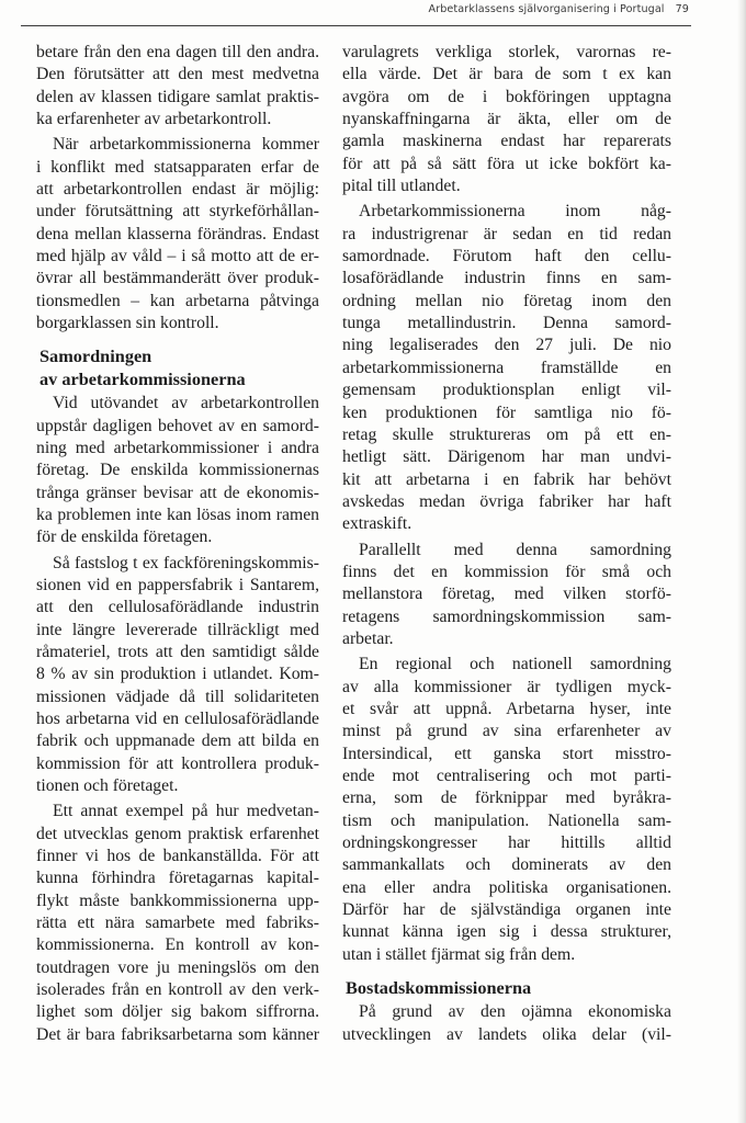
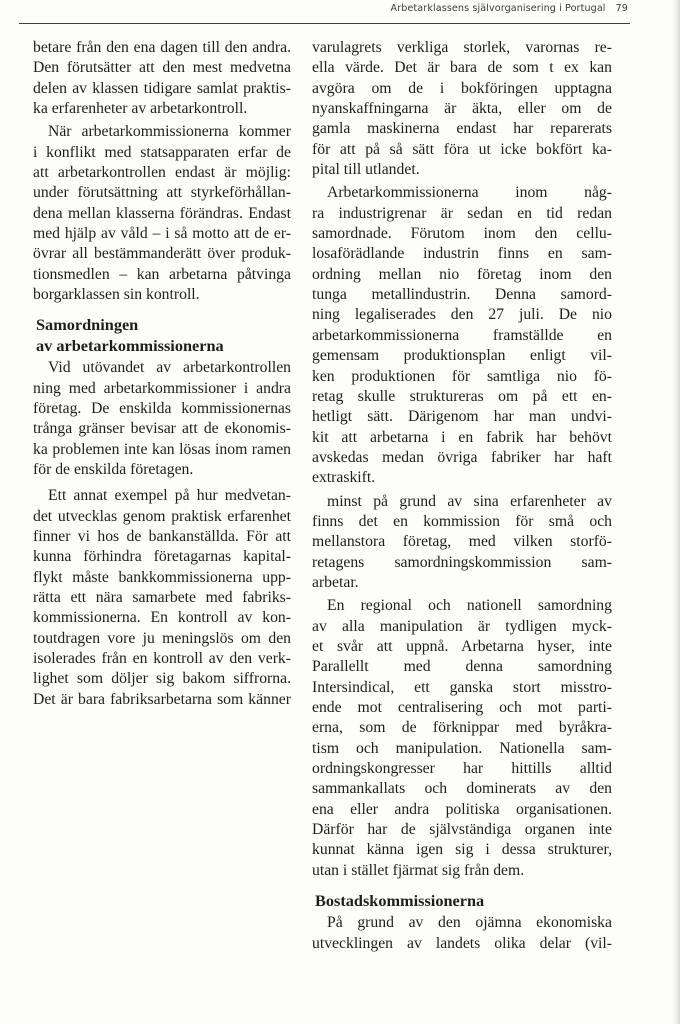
  Arbetarklassens självorganisering i Portugal 79
  betare från den ena dagen till den andra.
  Den förutsätter att den mest medvetna
  delen av klassen tidigare samlat praktis-
  ka erfarenheter av arbetarkontroll.
  När arbetarkommissionerna kommer
  i konflikt med statsapparaten erfar de
  att arbetarkontrollen endast är möjlig:
  under förutsättning att styrkeförhållan-
  dena mellan klasserna förändras. Endast
  med hjälp av våld – i så motto att de er-
  övrar all bestämmanderätt över produk-
  tionsmedlen – kan arbetarna påtvinga
  borgarklassen sin kontroll.
  Samordningen
  av arbetarkommissionerna
  Vid utövandet av arbetarkontrollen
- uppstår dagligen behovet av en samord-
  ning med arbetarkommissioner i andra
  företag. De enskilda kommissionernas
  trånga gränser bevisar att de ekonomis-
  ka problemen inte kan lösas inom ramen
  för de enskilda företagen.
- Så fastslog t ex fackföreningskommis-
- sionen vid en pappersfabrik i Santarem,
- att den cellulosaförädlande industrin
- inte längre levererade tillräckligt med
- råmateriel, trots att den samtidigt sålde
- 8 % av sin produktion i utlandet. Kom-
- missionen vädjade då till solidariteten
- hos arbetarna vid en cellulosaförädlande
- fabrik och uppmanade dem att bilda en
- kommission för att kontrollera produk-
- tionen och företaget.
  Ett annat exempel på hur medvetan-
  det utvecklas genom praktisk erfarenhet
  finner vi hos de bankanställda. För att
  kunna förhindra företagarnas kapital-
  flykt måste bankkommissionerna upp-
  rätta ett nära samarbete med fabriks-
  kommissionerna. En kontroll av kon-
  toutdragen vore ju meningslös om den
  isolerades från en kontroll av den verk-
  lighet som döljer sig bakom siffrorna.
  Det är bara fabriksarbetarna som känner
  varulagrets verkliga storlek, varornas re-
  ella värde. Det är bara de som t ex kan
  avgöra om de i bokföringen upptagna
  nyanskaffningarna är äkta, eller om de
  gamla maskinerna endast har reparerats
  för att på så sätt föra ut icke bokfört ka-
  pital till utlandet.
  Arbetarkommissionerna inom någ-
  ra industrigrenar är sedan en tid redan
- samordnade. Förutom haft den cellu-
+ samordnade. Förutom inom den cellu-
  losaförädlande industrin finns en sam-
  ordning mellan nio företag inom den
  tunga metallindustrin. Denna samord-
  ning legaliserades den 27 juli. De nio
  arbetarkommissionerna framställde en
  gemensam produktionsplan enligt vil-
  ken produktionen för samtliga nio fö-
  retag skulle struktureras om på ett en-
  hetligt sätt. Därigenom har man undvi-
  kit att arbetarna i en fabrik har behövt
  avskedas medan övriga fabriker har haft
  extraskift.
- Parallellt med denna samordning
+ minst på grund av sina erfarenheter av
  finns det en kommission för små och
  mellanstora företag, med vilken storfö-
  retagens samordningskommission sam-
  arbetar.
  En regional och nationell samordning
- av alla kommissioner är tydligen myck-
+ av alla manipulation är tydligen myck-
  et svår att uppnå. Arbetarna hyser, inte
- minst på grund av sina erfarenheter av
+ Parallellt med denna samordning
  Intersindical, ett ganska stort misstro-
  ende mot centralisering och mot parti-
  erna, som de förknippar med byråkra-
  tism och manipulation. Nationella sam-
  ordningskongresser har hittills alltid
  sammankallats och dominerats av den
  ena eller andra politiska organisationen.
  Därför har de självständiga organen inte
  kunnat känna igen sig i dessa strukturer,
  utan i stället fjärmat sig från dem.
  Bostadskommissionerna
  På grund av den ojämna ekonomiska
  utvecklingen av landets olika delar (vil-
